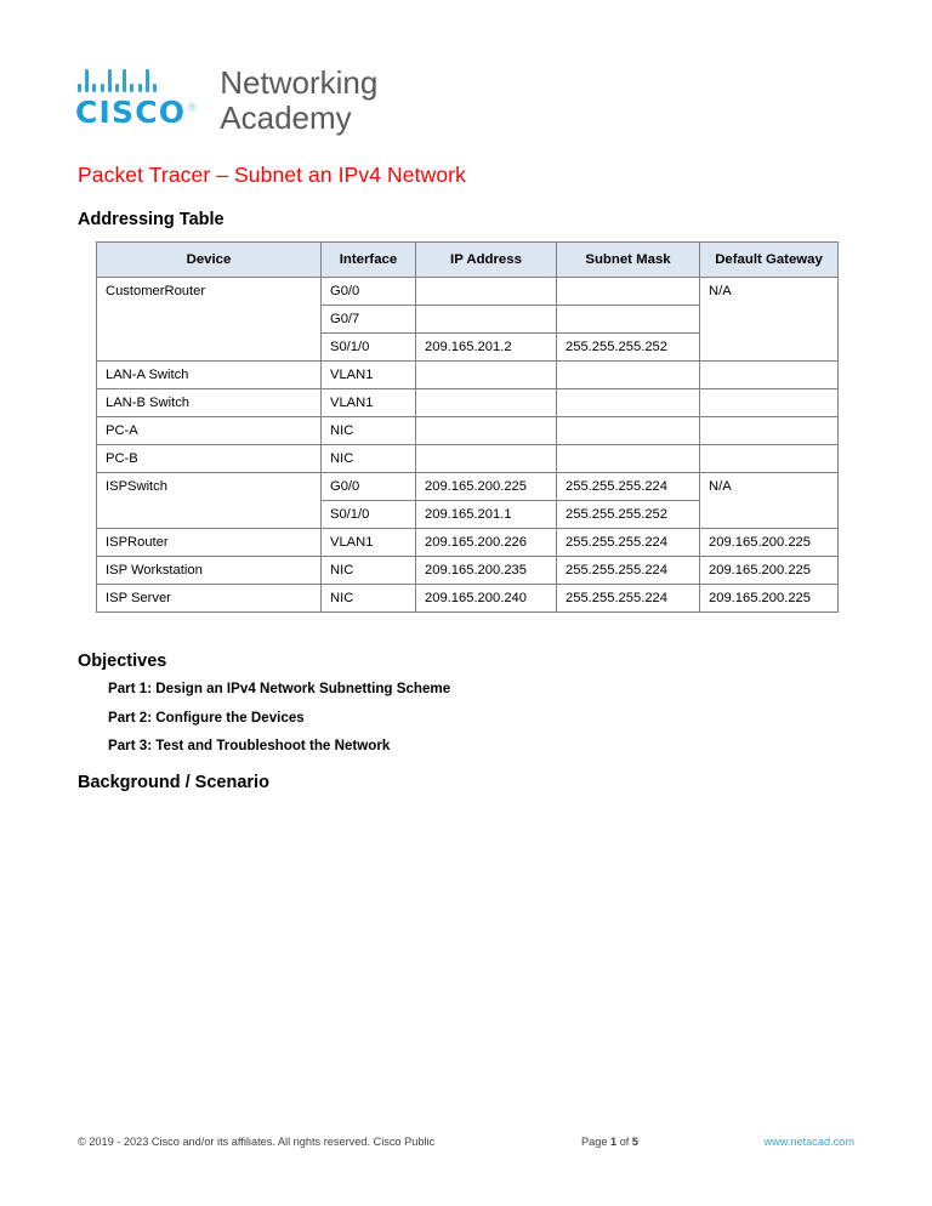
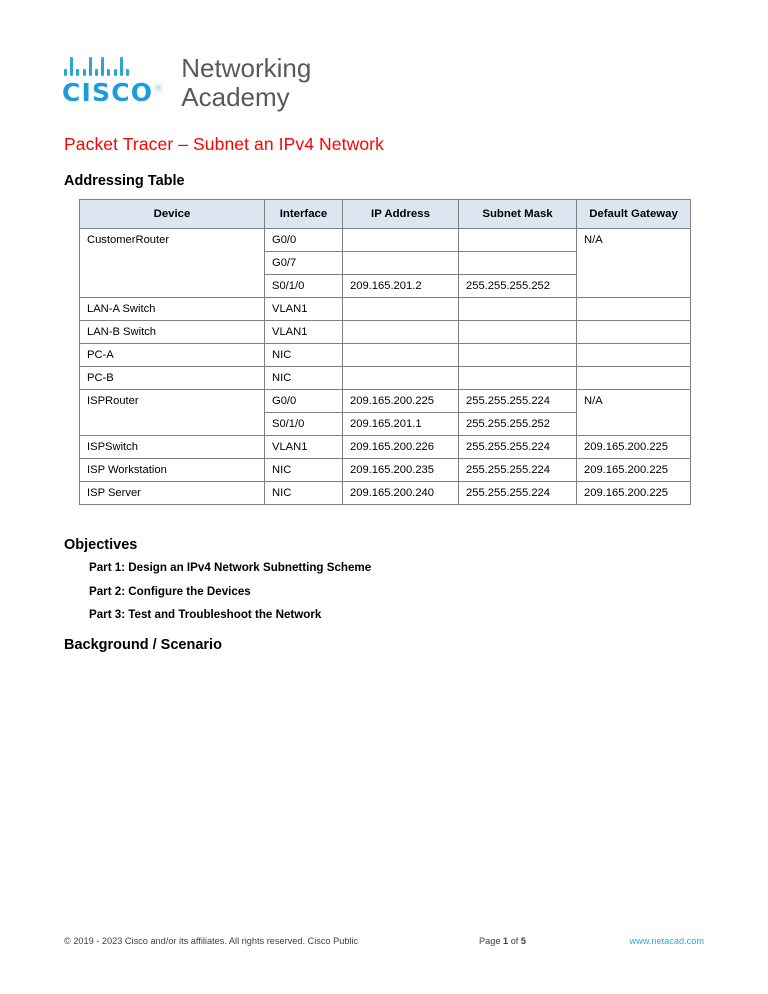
  CISCO®
  Networking
  Academy
  Packet Tracer – Subnet an IPv4 Network
  Addressing Table
  Device	Interface	IP Address	Subnet Mask	Default Gateway
  CustomerRouter	G0/0			N/A
  G0/7
  S0/1/0	209.165.201.2	255.255.255.252
  LAN-A Switch	VLAN1
  LAN-B Switch	VLAN1
  PC-A	NIC
  PC-B	NIC
- ISPSwitch	G0/0	209.165.200.225	255.255.255.224	N/A
+ ISPRouter	G0/0	209.165.200.225	255.255.255.224	N/A
  S0/1/0	209.165.201.1	255.255.255.252
- ISPRouter	VLAN1	209.165.200.226	255.255.255.224	209.165.200.225
+ ISPSwitch	VLAN1	209.165.200.226	255.255.255.224	209.165.200.225
  ISP Workstation	NIC	209.165.200.235	255.255.255.224	209.165.200.225
  ISP Server	NIC	209.165.200.240	255.255.255.224	209.165.200.225
  Objectives
  Part 1: Design an IPv4 Network Subnetting Scheme
  Part 2: Configure the Devices
  Part 3: Test and Troubleshoot the Network
  Background / Scenario
  © 2019 - 2023 Cisco and/or its affiliates. All rights reserved. Cisco Public
  Page 1 of 5
  www.netacad.com
